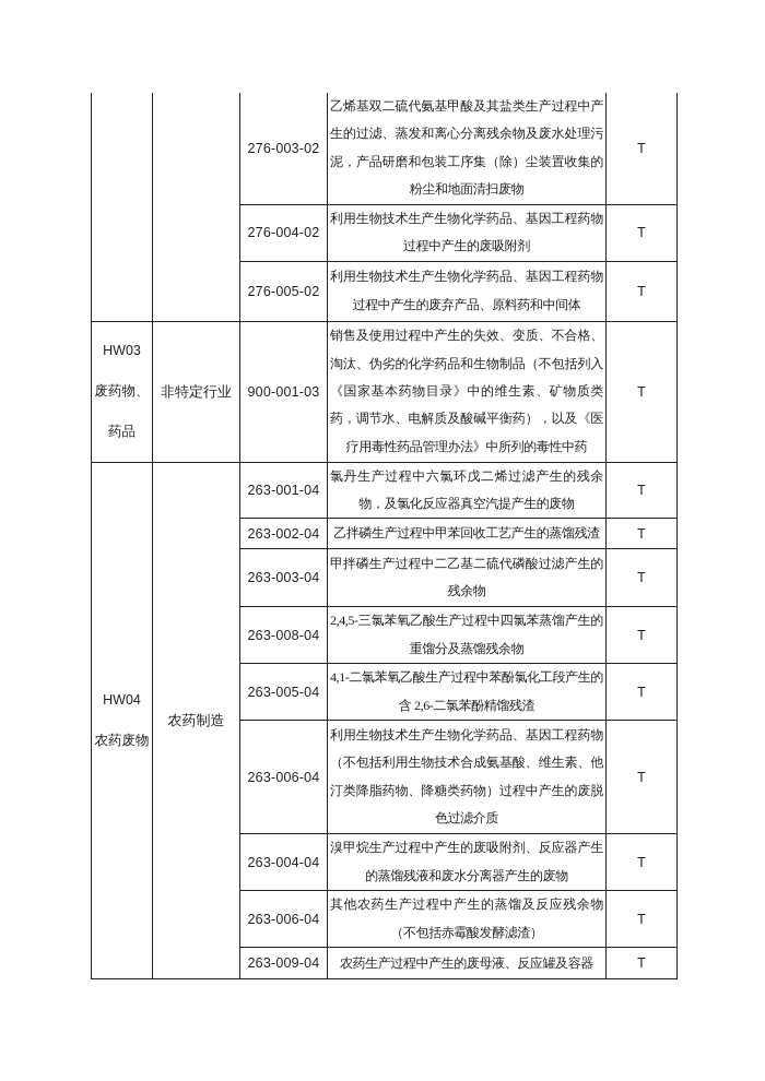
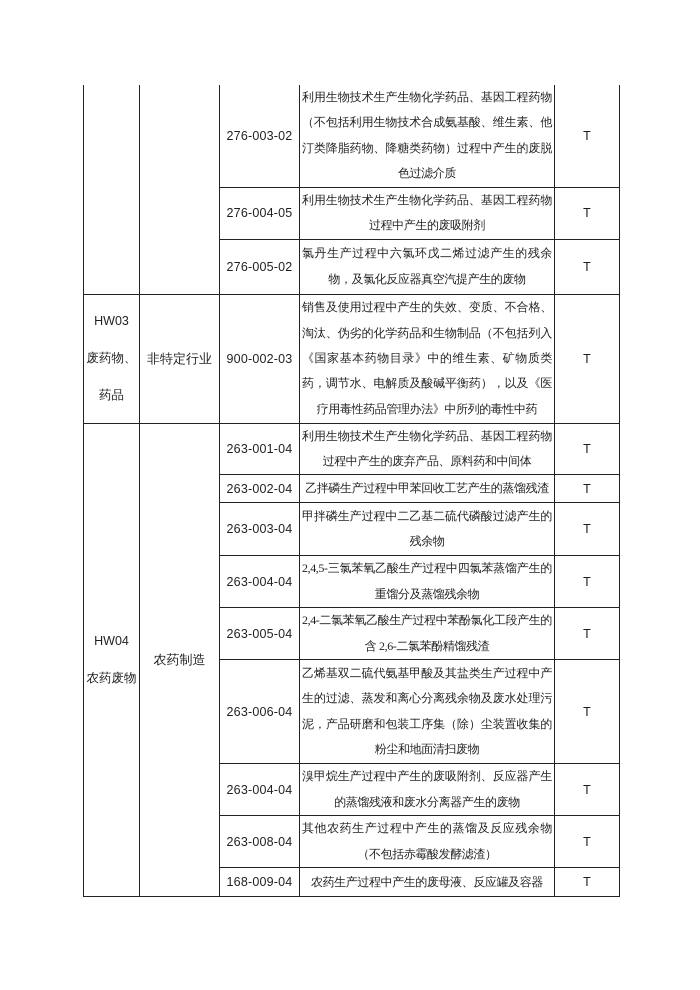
- 		276-003-02	乙烯基双二硫代氨基甲酸及其盐类生产过程中产生的过滤、蒸发和离心分离残余物及废水处理污泥，产品研磨和包装工序集（除）尘装置收集的粉尘和地面清扫废物	T
+ 		276-003-02	利用生物技术生产生物化学药品、基因工程药物（不包括利用生物技术合成氨基酸、维生素、他汀类降脂药物、降糖类药物）过程中产生的废脱色过滤介质	T
- 276-004-02	利用生物技术生产生物化学药品、基因工程药物过程中产生的废吸附剂	T
+ 276-004-05	利用生物技术生产生物化学药品、基因工程药物过程中产生的废吸附剂	T
- 276-005-02	利用生物技术生产生物化学药品、基因工程药物过程中产生的废弃产品、原料药和中间体	T
+ 276-005-02	氯丹生产过程中六氯环戊二烯过滤产生的残余物，及氯化反应器真空汽提产生的废物	T
- HW03 废药物、 药品	非特定行业	900-001-03	销售及使用过程中产生的失效、变质、不合格、淘汰、伪劣的化学药品和生物制品（不包括列入《国家基本药物目录》中的维生素、矿物质类药，调节水、电解质及酸碱平衡药），以及《医疗用毒性药品管理办法》中所列的毒性中药	T
+ HW03 废药物、 药品	非特定行业	900-002-03	销售及使用过程中产生的失效、变质、不合格、淘汰、伪劣的化学药品和生物制品（不包括列入《国家基本药物目录》中的维生素、矿物质类药，调节水、电解质及酸碱平衡药），以及《医疗用毒性药品管理办法》中所列的毒性中药	T
- HW04 农药废物	农药制造	263-001-04	氯丹生产过程中六氯环戊二烯过滤产生的残余物，及氯化反应器真空汽提产生的废物	T
+ HW04 农药废物	农药制造	263-001-04	利用生物技术生产生物化学药品、基因工程药物过程中产生的废弃产品、原料药和中间体	T
  263-002-04	乙拌磷生产过程中甲苯回收工艺产生的蒸馏残渣	T
  263-003-04	甲拌磷生产过程中二乙基二硫代磷酸过滤产生的残余物	T
- 263-008-04	2,4,5-三氯苯氧乙酸生产过程中四氯苯蒸馏产生的重馏分及蒸馏残余物	T
+ 263-004-04	2,4,5-三氯苯氧乙酸生产过程中四氯苯蒸馏产生的重馏分及蒸馏残余物	T
- 263-005-04	4,1-二氯苯氧乙酸生产过程中苯酚氯化工段产生的含 2,6-二氯苯酚精馏残渣	T
+ 263-005-04	2,4-二氯苯氧乙酸生产过程中苯酚氯化工段产生的含 2,6-二氯苯酚精馏残渣	T
- 263-006-04	利用生物技术生产生物化学药品、基因工程药物（不包括利用生物技术合成氨基酸、维生素、他汀类降脂药物、降糖类药物）过程中产生的废脱色过滤介质	T
+ 263-006-04	乙烯基双二硫代氨基甲酸及其盐类生产过程中产生的过滤、蒸发和离心分离残余物及废水处理污泥，产品研磨和包装工序集（除）尘装置收集的粉尘和地面清扫废物	T
  263-004-04	溴甲烷生产过程中产生的废吸附剂、反应器产生的蒸馏残液和废水分离器产生的废物	T
- 263-006-04	其他农药生产过程中产生的蒸馏及反应残余物（不包括赤霉酸发酵滤渣）	T
+ 263-008-04	其他农药生产过程中产生的蒸馏及反应残余物（不包括赤霉酸发酵滤渣）	T
- 263-009-04	农药生产过程中产生的废母液、反应罐及容器	T
+ 168-009-04	农药生产过程中产生的废母液、反应罐及容器	T
